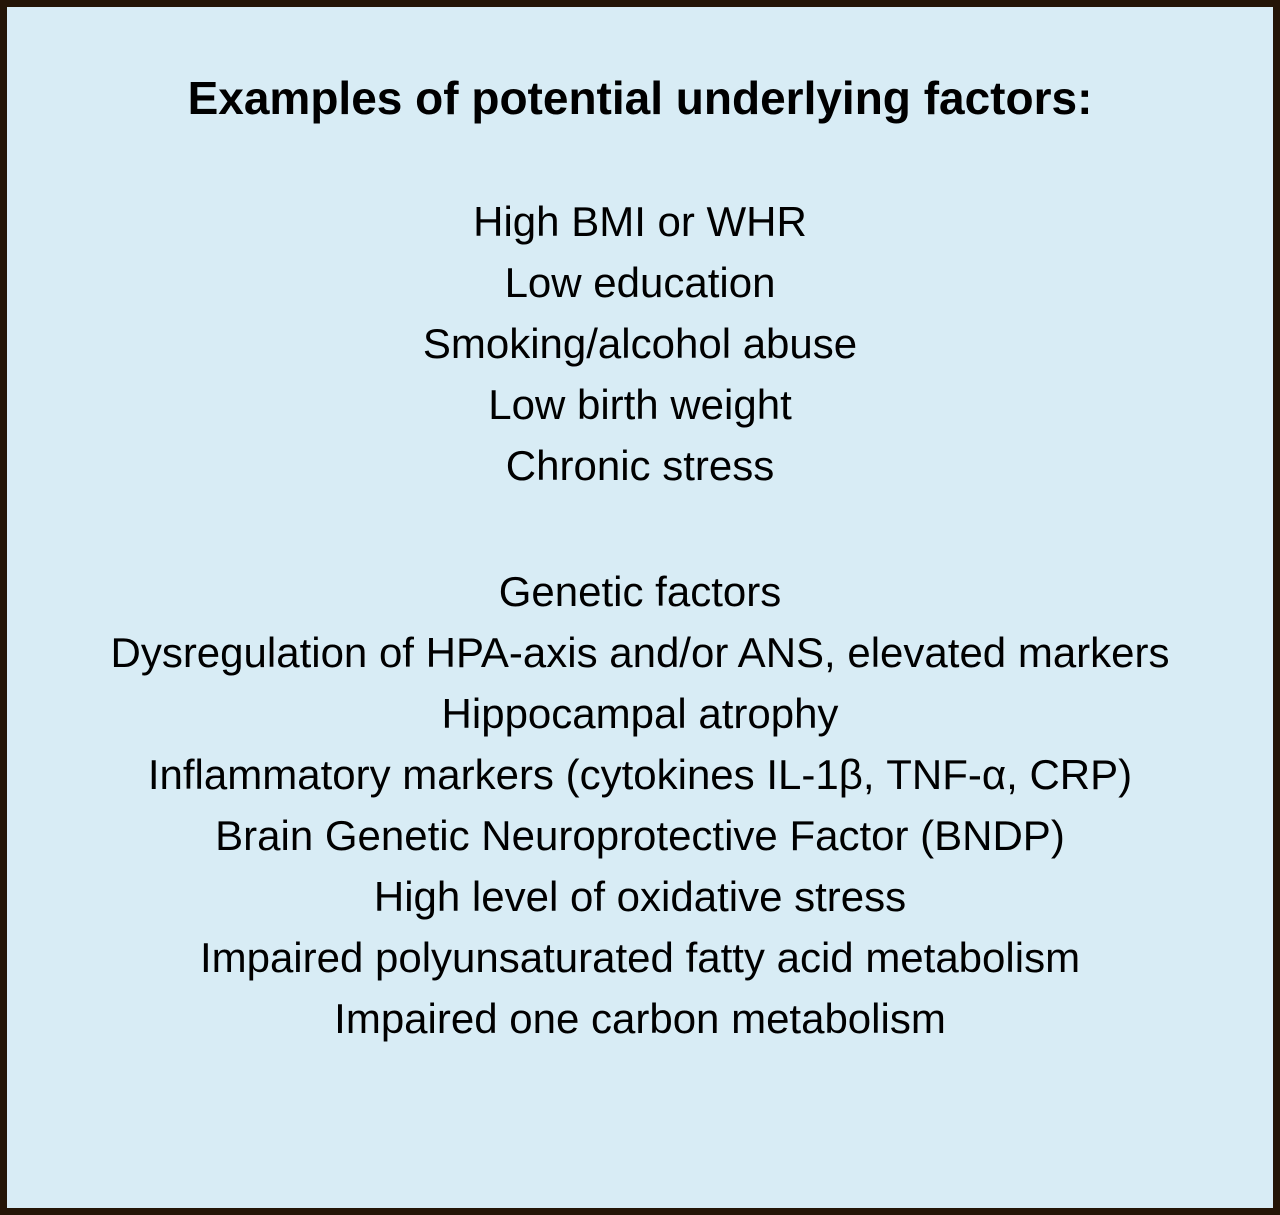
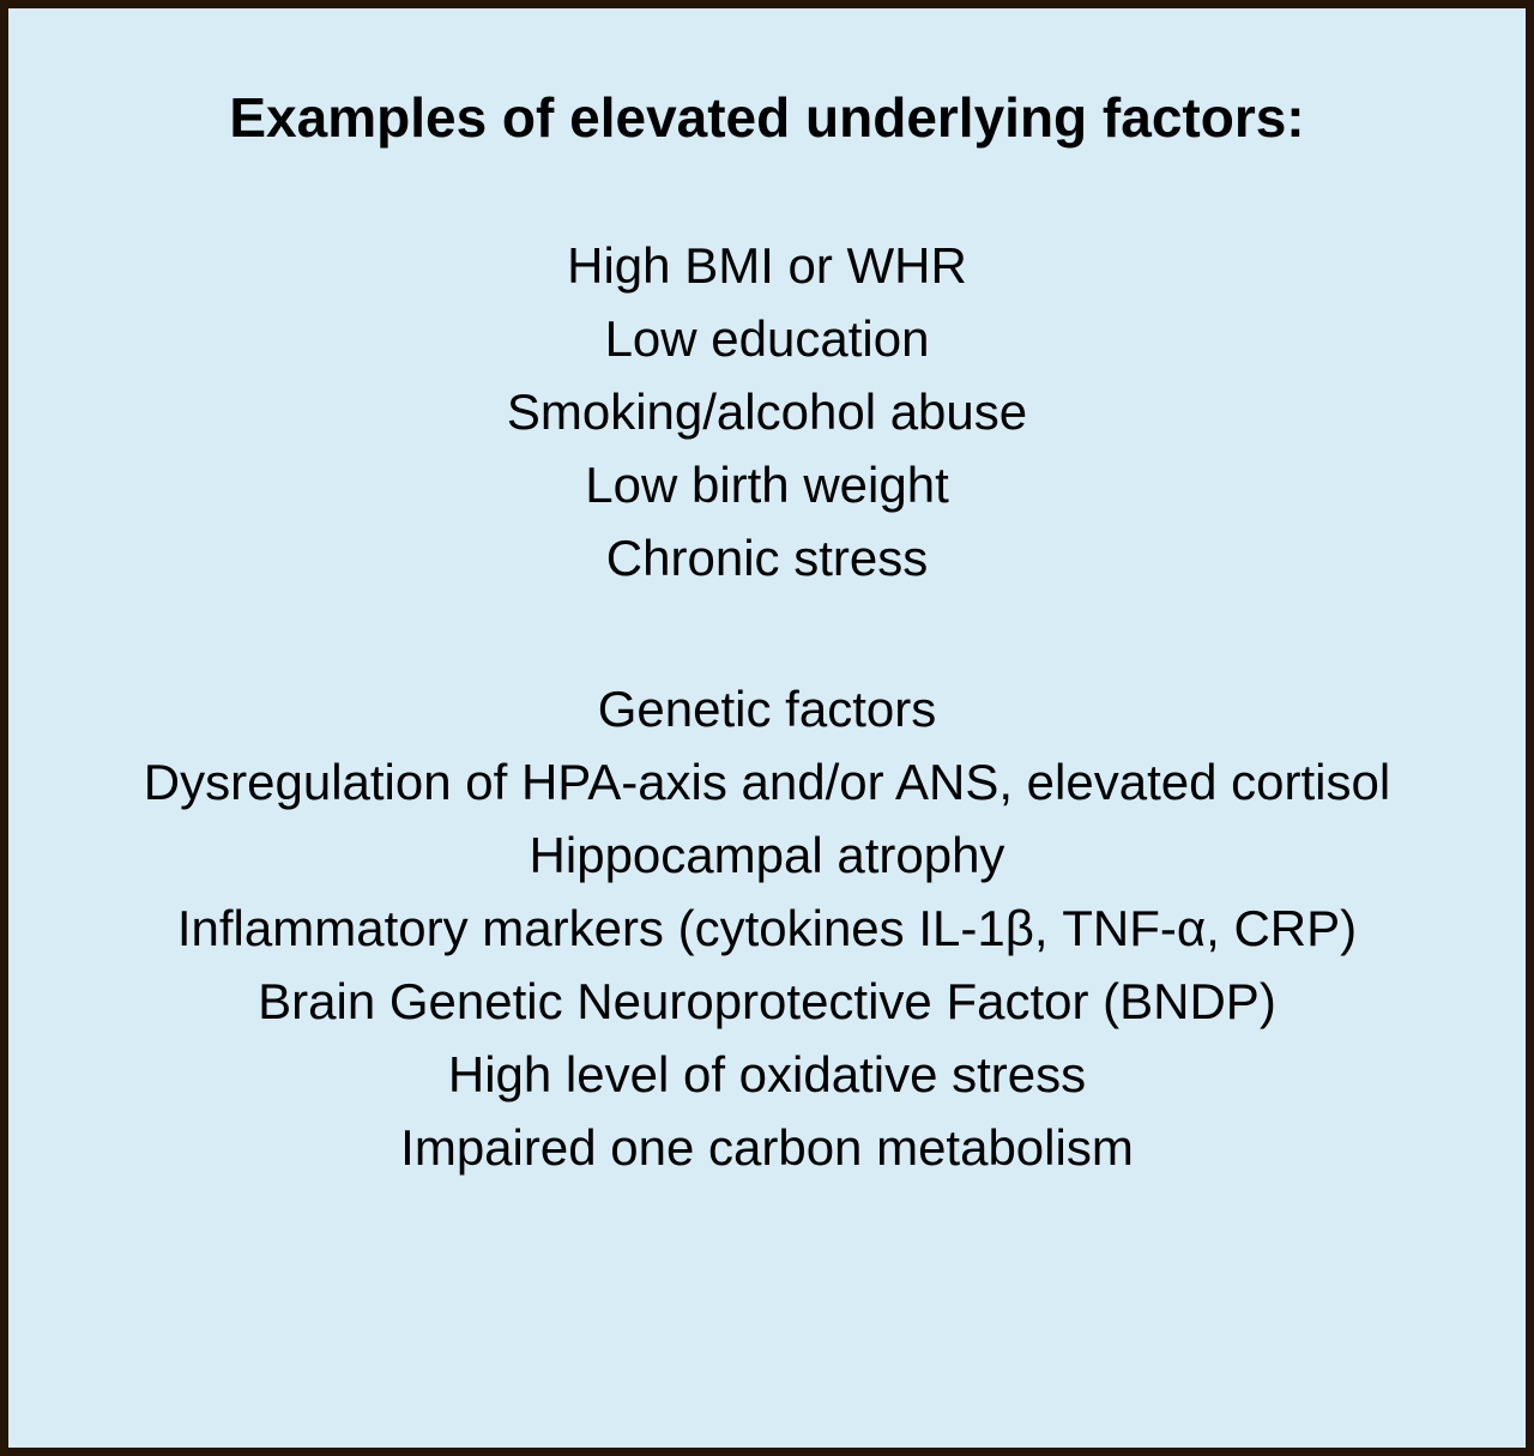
- Examples of potential underlying factors:
+ Examples of elevated underlying factors:
  High BMI or WHR
  Low education
  Smoking/alcohol abuse
  Low birth weight
  Chronic stress
  Genetic factors
- Dysregulation of HPA-axis and/or ANS, elevated markers
+ Dysregulation of HPA-axis and/or ANS, elevated cortisol
  Hippocampal atrophy
  Inflammatory markers (cytokines IL-1β, TNF-α, CRP)
  Brain Genetic Neuroprotective Factor (BNDP)
  High level of oxidative stress
- Impaired polyunsaturated fatty acid metabolism
  Impaired one carbon metabolism
